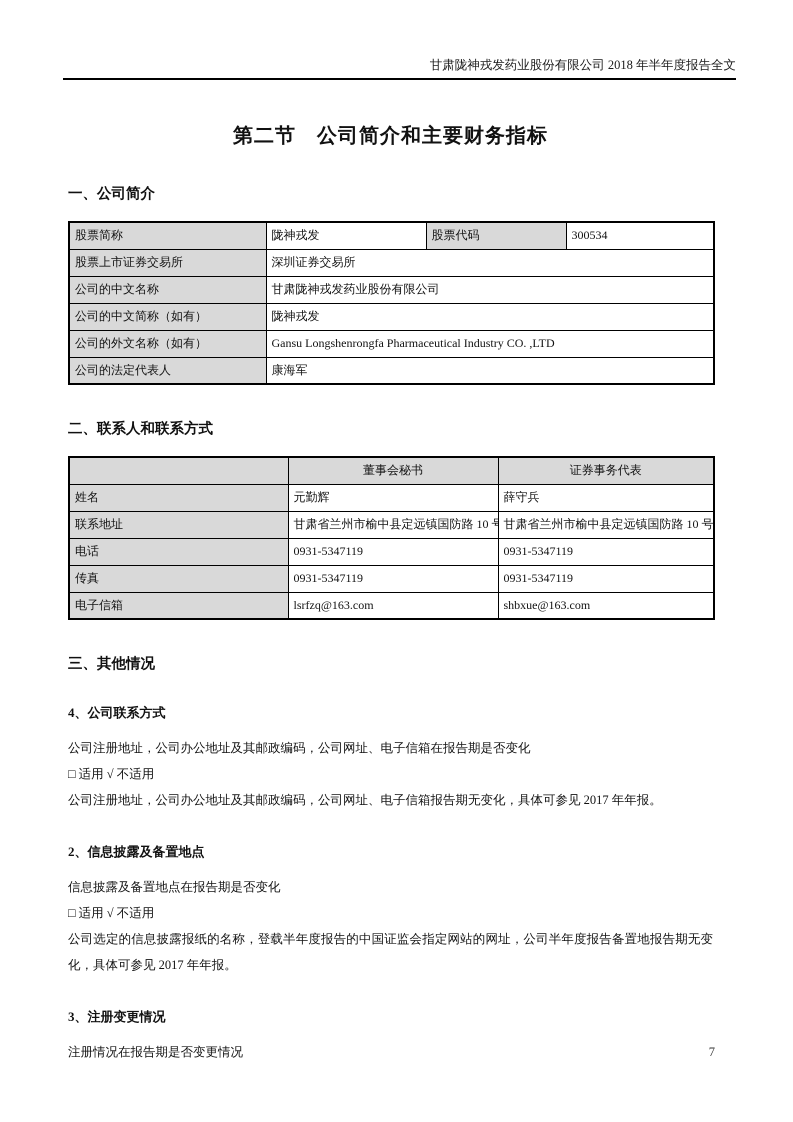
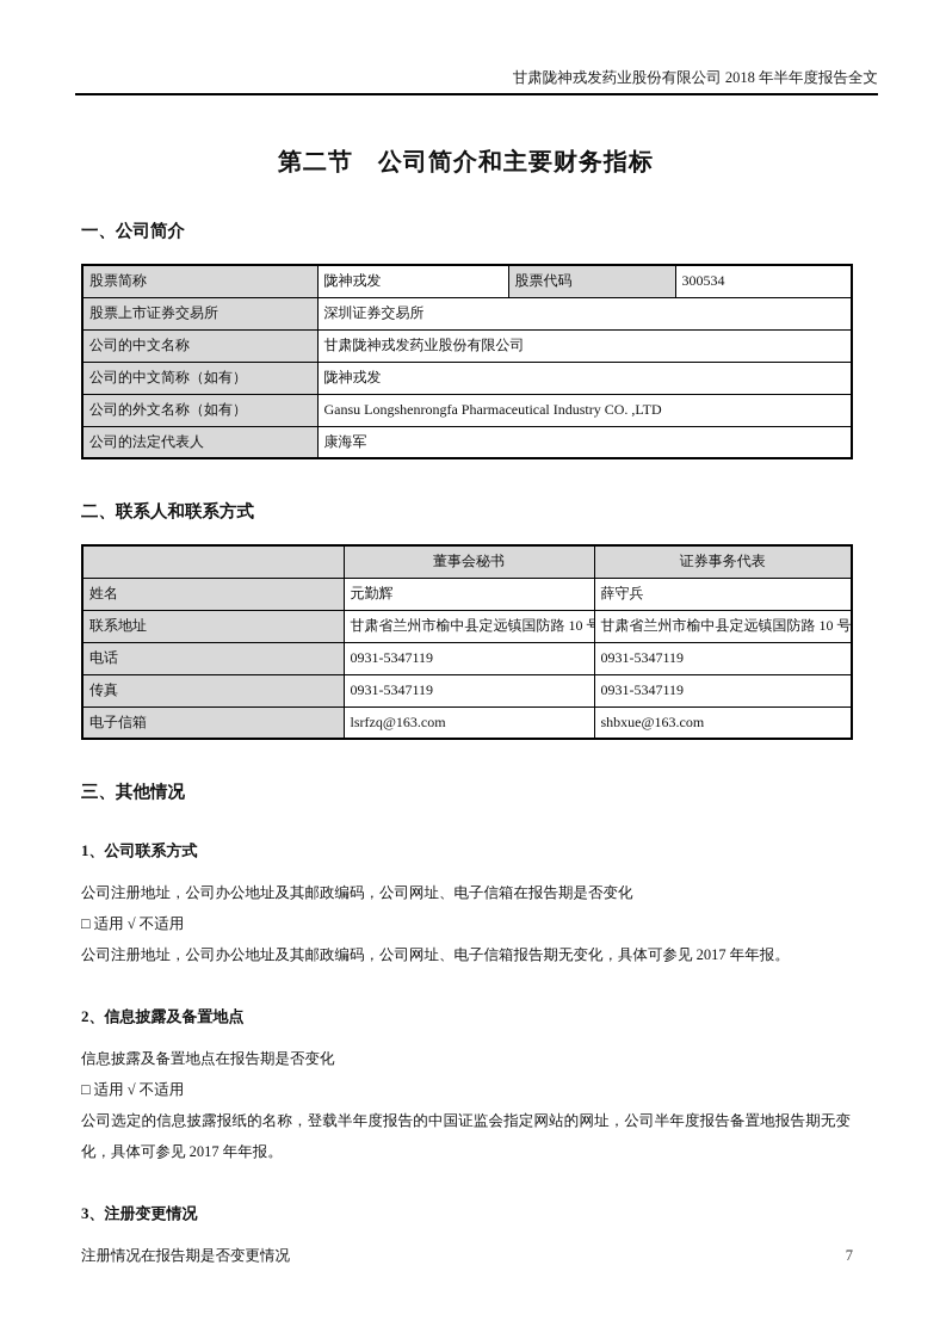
  甘肃陇神戎发药业股份有限公司 2018 年半年度报告全文
  第二节 公司简介和主要财务指标
  一、公司简介
  股票简称	陇神戎发	股票代码	300534
  股票上市证券交易所	深圳证券交易所
  公司的中文名称	甘肃陇神戎发药业股份有限公司
  公司的中文简称（如有）	陇神戎发
  公司的外文名称（如有）	Gansu Longshenrongfa Pharmaceutical Industry CO. ,LTD
  公司的法定代表人	康海军
  二、联系人和联系方式
  	董事会秘书	证券事务代表
  姓名	元勤辉	薛守兵
  联系地址	甘肃省兰州市榆中县定远镇国防路 10 号	甘肃省兰州市榆中县定远镇国防路 10 号
  电话	0931-5347119	0931-5347119
  传真	0931-5347119	0931-5347119
  电子信箱	lsrfzq@163.com	shbxue@163.com
  三、其他情况
- 4、公司联系方式
+ 1、公司联系方式
  公司注册地址，公司办公地址及其邮政编码，公司网址、电子信箱在报告期是否变化
  □ 适用 √ 不适用
  公司注册地址，公司办公地址及其邮政编码，公司网址、电子信箱报告期无变化，具体可参见 2017 年年报。
  2、信息披露及备置地点
  信息披露及备置地点在报告期是否变化
  □ 适用 √ 不适用
  公司选定的信息披露报纸的名称，登载半年度报告的中国证监会指定网站的网址，公司半年度报告备置地报告期无变化，具体可参见 2017 年年报。
  3、注册变更情况
  注册情况在报告期是否变更情况
  7
